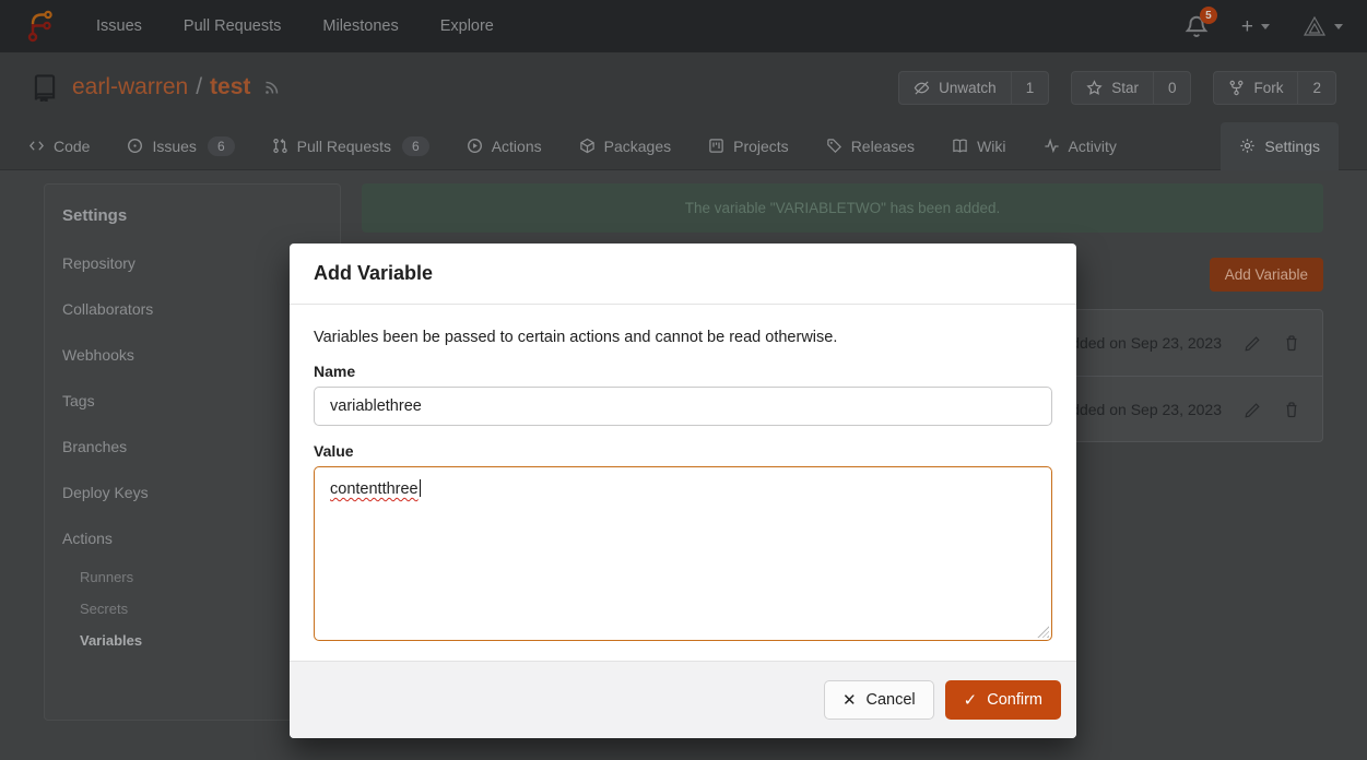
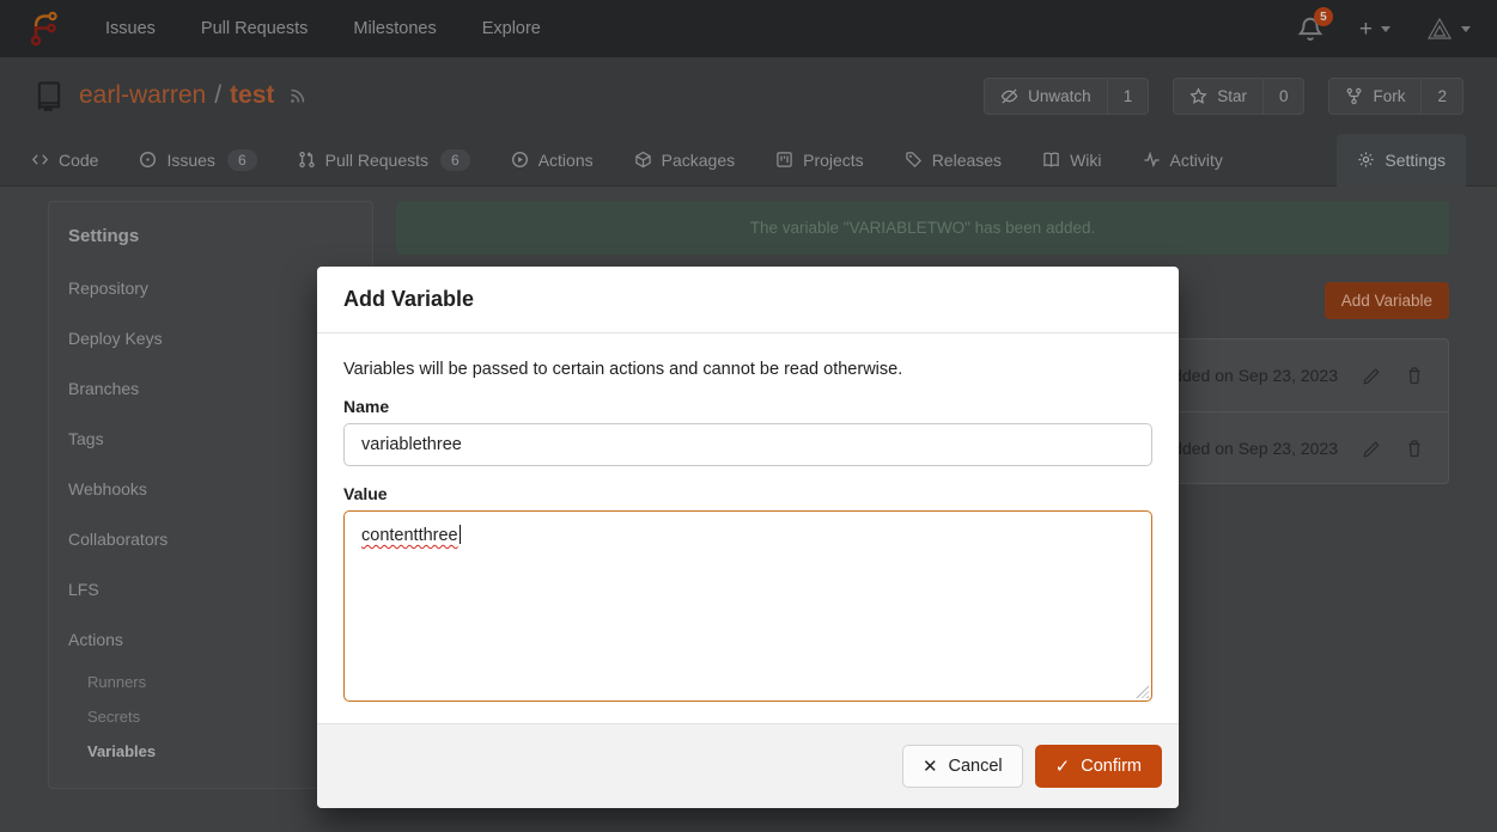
  Issues
  Pull Requests
  Milestones
  Explore
  5
  +
  earl-warren
  /
  test
  Unwatch
  1
  Star
  0
  Fork
  2
  Code
  Issues
  6
  Pull Requests
  6
  Actions
  Packages
  Projects
  Releases
  Wiki
  Activity
  Settings
  Settings
  Repository
- Collaborators
+ Deploy Keys
- Webhooks
+ Branches
  Tags
- Branches
+ Webhooks
- Deploy Keys
+ Collaborators
+ LFS
  Actions
  Runners
  Secrets
  Variables
  The variable "VARIABLETWO" has been added.
  Add Variable
  ded on Sep 23, 2023
  ded on Sep 23, 2023
  Add Variable
- Variables been be passed to certain actions and cannot be read otherwise.
+ Variables will be passed to certain actions and cannot be read otherwise.
  Name
  variablethree
  Value
  contentthree
  ✕
  Cancel
  ✓
  Confirm
